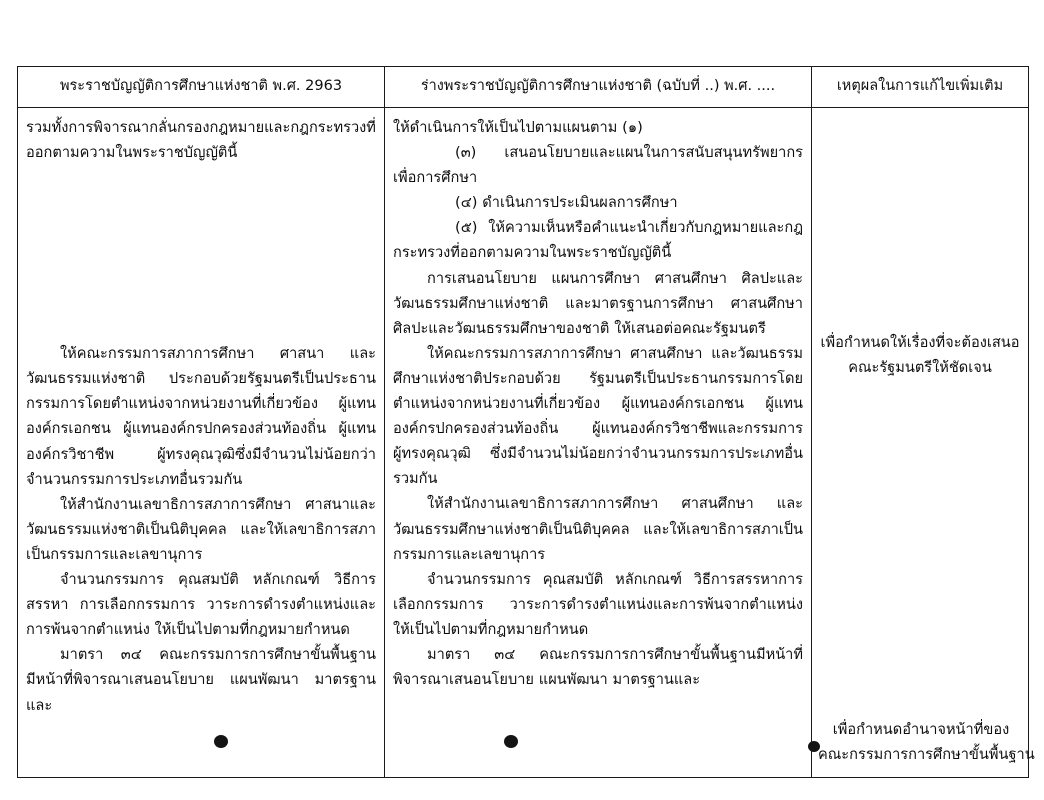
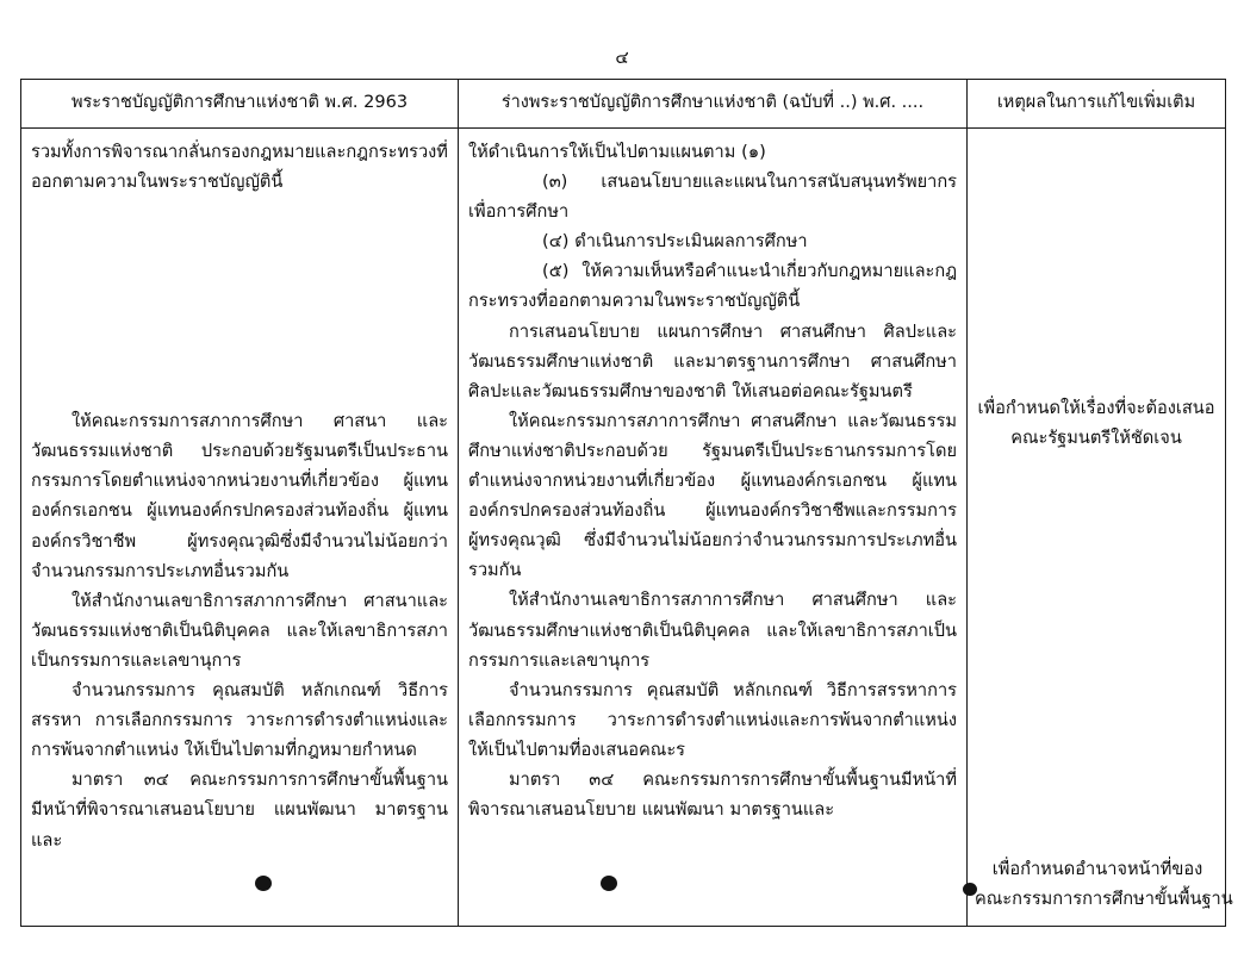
+ ๔
  พระราชบัญญัติการศึกษาแห่งชาติ พ.ศ. 2963	ร่างพระราชบัญญัติการศึกษาแห่งชาติ (ฉบับที่ ..) พ.ศ. ....	เหตุผลในการแก้ไขเพิ่มเติม
- รวมทั้งการพิจารณากลั่นกรองกฎหมายและกฎกระทรวงที่ออกตามความในพระราชบัญญัตินี้ ให้คณะกรรมการสภาการศึกษา ศาสนา และวัฒนธรรมแห่งชาติ ประกอบด้วยรัฐมนตรีเป็นประธานกรรมการโดยตำแหน่งจากหน่วยงานที่เกี่ยวข้อง ผู้แทนองค์กรเอกชน ผู้แทนองค์กรปกครองส่วนท้องถิ่น ผู้แทนองค์กรวิชาชีพ ผู้ทรงคุณวุฒิซึ่งมีจำนวนไม่น้อยกว่าจำนวนกรรมการประเภทอื่นรวมกัน ให้สำนักงานเลขาธิการสภาการศึกษา ศาสนาและวัฒนธรรมแห่งชาติเป็นนิติบุคคล และให้เลขาธิการสภาเป็นกรรมการและเลขานุการ จำนวนกรรมการ คุณสมบัติ หลักเกณฑ์ วิธีการสรรหา การเลือกกรรมการ วาระการดำรงตำแหน่งและการพ้นจากตำแหน่ง ให้เป็นไปตามที่กฎหมายกำหนด มาตรา ๓๔ คณะกรรมการการศึกษาขั้นพื้นฐานมีหน้าที่พิจารณาเสนอนโยบาย แผนพัฒนา มาตรฐานและ	ให้ดำเนินการให้เป็นไปตามแผนตาม (๑) (๓) เสนอนโยบายและแผนในการสนับสนุนทรัพยากรเพื่อการศึกษา (๔) ดำเนินการประเมินผลการศึกษา (๕) ให้ความเห็นหรือคำแนะนำเกี่ยวกับกฎหมายและกฎกระทรวงที่ออกตามความในพระราชบัญญัตินี้ การเสนอนโยบาย แผนการศึกษา ศาสนศึกษา ศิลปะและวัฒนธรรมศึกษาแห่งชาติ และมาตรฐานการศึกษา ศาสนศึกษา ศิลปะและวัฒนธรรมศึกษาของชาติ ให้เสนอต่อคณะรัฐมนตรี ให้คณะกรรมการสภาการศึกษา ศาสนศึกษา และวัฒนธรรมศึกษาแห่งชาติประกอบด้วย รัฐมนตรีเป็นประธานกรรมการโดยตำแหน่งจากหน่วยงานที่เกี่ยวข้อง ผู้แทนองค์กรเอกชน ผู้แทนองค์กรปกครองส่วนท้องถิ่น ผู้แทนองค์กรวิชาชีพและกรรมการผู้ทรงคุณวุฒิ ซึ่งมีจำนวนไม่น้อยกว่าจำนวนกรรมการประเภทอื่นรวมกัน ให้สำนักงานเลขาธิการสภาการศึกษา ศาสนศึกษา และวัฒนธรรมศึกษาแห่งชาติเป็นนิติบุคคล และให้เลขาธิการสภาเป็นกรรมการและเลขานุการ จำนวนกรรมการ คุณสมบัติ หลักเกณฑ์ วิธีการสรรหาการเลือกกรรมการ วาระการดำรงตำแหน่งและการพ้นจากตำแหน่ง ให้เป็นไปตามที่กฎหมายกำหนด มาตรา ๓๔ คณะกรรมการการศึกษาขั้นพื้นฐานมีหน้าที่พิจารณาเสนอนโยบาย แผนพัฒนา มาตรฐานและ	เพื่อกำหนดให้เรื่องที่จะต้องเสนอคณะรัฐมนตรีให้ชัดเจน เพื่อกำหนดอำนาจหน้าที่ของ คณะกรรมการการศึกษาขั้นพื้นฐาน
+ รวมทั้งการพิจารณากลั่นกรองกฎหมายและกฎกระทรวงที่ออกตามความในพระราชบัญญัตินี้ ให้คณะกรรมการสภาการศึกษา ศาสนา และวัฒนธรรมแห่งชาติ ประกอบด้วยรัฐมนตรีเป็นประธานกรรมการโดยตำแหน่งจากหน่วยงานที่เกี่ยวข้อง ผู้แทนองค์กรเอกชน ผู้แทนองค์กรปกครองส่วนท้องถิ่น ผู้แทนองค์กรวิชาชีพ ผู้ทรงคุณวุฒิซึ่งมีจำนวนไม่น้อยกว่าจำนวนกรรมการประเภทอื่นรวมกัน ให้สำนักงานเลขาธิการสภาการศึกษา ศาสนาและวัฒนธรรมแห่งชาติเป็นนิติบุคคล และให้เลขาธิการสภาเป็นกรรมการและเลขานุการ จำนวนกรรมการ คุณสมบัติ หลักเกณฑ์ วิธีการสรรหา การเลือกกรรมการ วาระการดำรงตำแหน่งและการพ้นจากตำแหน่ง ให้เป็นไปตามที่กฎหมายกำหนด มาตรา ๓๔ คณะกรรมการการศึกษาขั้นพื้นฐานมีหน้าที่พิจารณาเสนอนโยบาย แผนพัฒนา มาตรฐานและ	ให้ดำเนินการให้เป็นไปตามแผนตาม (๑) (๓) เสนอนโยบายและแผนในการสนับสนุนทรัพยากรเพื่อการศึกษา (๔) ดำเนินการประเมินผลการศึกษา (๕) ให้ความเห็นหรือคำแนะนำเกี่ยวกับกฎหมายและกฎกระทรวงที่ออกตามความในพระราชบัญญัตินี้ การเสนอนโยบาย แผนการศึกษา ศาสนศึกษา ศิลปะและวัฒนธรรมศึกษาแห่งชาติ และมาตรฐานการศึกษา ศาสนศึกษา ศิลปะและวัฒนธรรมศึกษาของชาติ ให้เสนอต่อคณะรัฐมนตรี ให้คณะกรรมการสภาการศึกษา ศาสนศึกษา และวัฒนธรรมศึกษาแห่งชาติประกอบด้วย รัฐมนตรีเป็นประธานกรรมการโดยตำแหน่งจากหน่วยงานที่เกี่ยวข้อง ผู้แทนองค์กรเอกชน ผู้แทนองค์กรปกครองส่วนท้องถิ่น ผู้แทนองค์กรวิชาชีพและกรรมการผู้ทรงคุณวุฒิ ซึ่งมีจำนวนไม่น้อยกว่าจำนวนกรรมการประเภทอื่นรวมกัน ให้สำนักงานเลขาธิการสภาการศึกษา ศาสนศึกษา และวัฒนธรรมศึกษาแห่งชาติเป็นนิติบุคคล และให้เลขาธิการสภาเป็นกรรมการและเลขานุการ จำนวนกรรมการ คุณสมบัติ หลักเกณฑ์ วิธีการสรรหาการเลือกกรรมการ วาระการดำรงตำแหน่งและการพ้นจากตำแหน่ง ให้เป็นไปตามที่องเสนอคณะร มาตรา ๓๔ คณะกรรมการการศึกษาขั้นพื้นฐานมีหน้าที่พิจารณาเสนอนโยบาย แผนพัฒนา มาตรฐานและ	เพื่อกำหนดให้เรื่องที่จะต้องเสนอคณะรัฐมนตรีให้ชัดเจน เพื่อกำหนดอำนาจหน้าที่ของ คณะกรรมการการศึกษาขั้นพื้นฐาน
